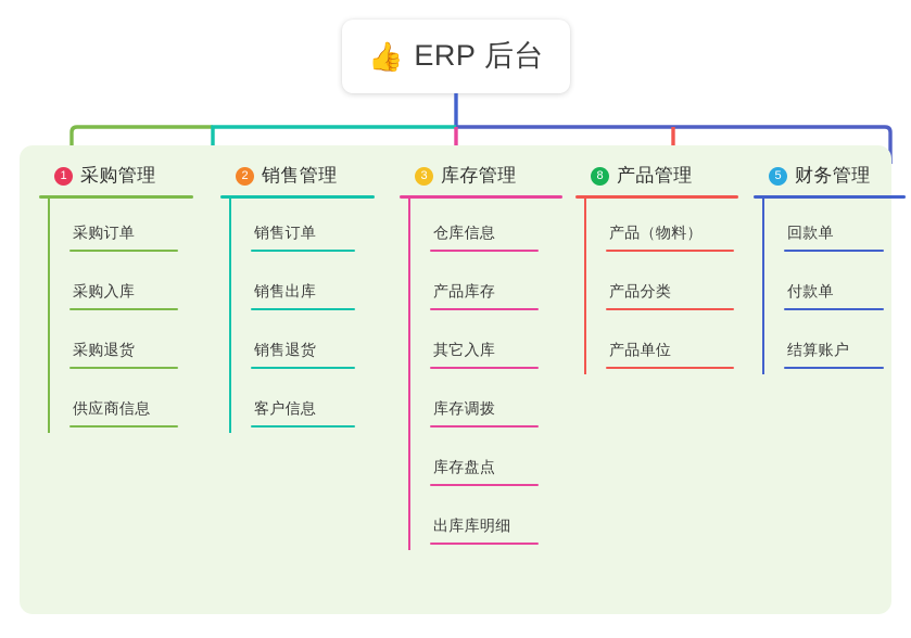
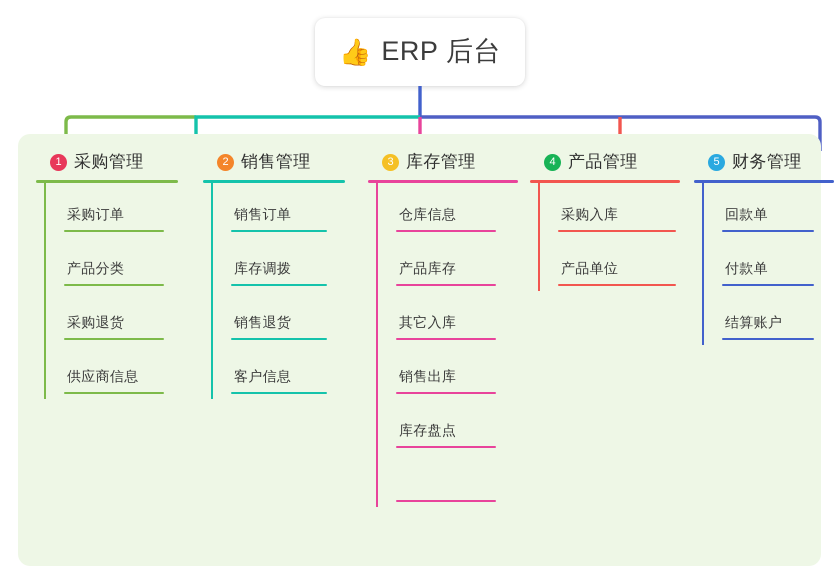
  👍
  ERP 后台
  1
  采购管理
  采购订单
- 采购入库
+ 产品分类
  采购退货
  供应商信息
  2
  销售管理
  销售订单
- 销售出库
+ 库存调拨
  销售退货
  客户信息
  3
  库存管理
  仓库信息
  产品库存
  其它入库
- 库存调拨
+ 销售出库
  库存盘点
- 出库库明细
- 8
+ 4
  产品管理
- 产品（物料）
- 产品分类
+ 采购入库
  产品单位
  5
  财务管理
  回款单
  付款单
  结算账户
